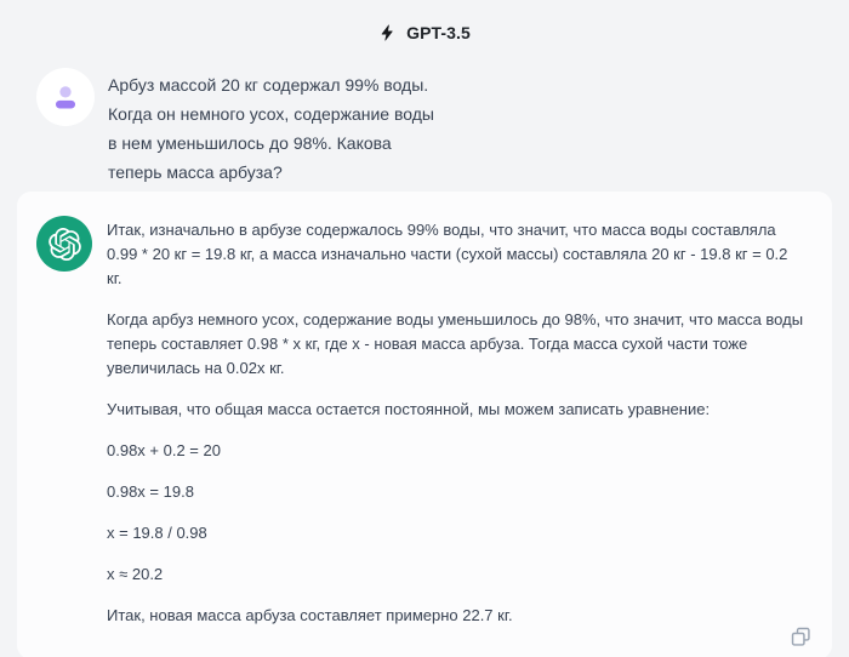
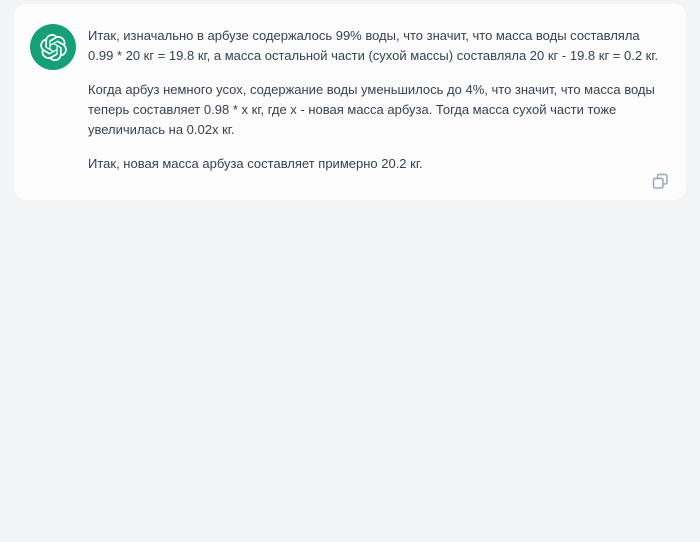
- GPT-3.5
- Арбуз массой 20 кг содержал 99% воды. Когда он немного усох, содержание воды в нем уменьшилось до 98%. Какова теперь масса арбуза?
- Итак, изначально в арбузе содержалось 99% воды, что значит, что масса воды составляла 0.99 * 20 кг = 19.8 кг, а масса изначально части (сухой массы) составляла 20 кг - 19.8 кг = 0.2 кг.
+ Итак, изначально в арбузе содержалось 99% воды, что значит, что масса воды составляла 0.99 * 20 кг = 19.8 кг, а масса остальной части (сухой массы) составляла 20 кг - 19.8 кг = 0.2 кг.
- Когда арбуз немного усох, содержание воды уменьшилось до 98%, что значит, что масса воды теперь составляет 0.98 * x кг, где x - новая масса арбуза. Тогда масса сухой части тоже увеличилась на 0.02x кг.
+ Когда арбуз немного усох, содержание воды уменьшилось до 4%, что значит, что масса воды теперь составляет 0.98 * x кг, где x - новая масса арбуза. Тогда масса сухой части тоже увеличилась на 0.02x кг.
- Учитывая, что общая масса остается постоянной, мы можем записать уравнение:
- 0.98x + 0.2 = 20
- 0.98x = 19.8
- x = 19.8 / 0.98
- x ≈ 20.2
- Итак, новая масса арбуза составляет примерно 22.7 кг.
+ Итак, новая масса арбуза составляет примерно 20.2 кг.
